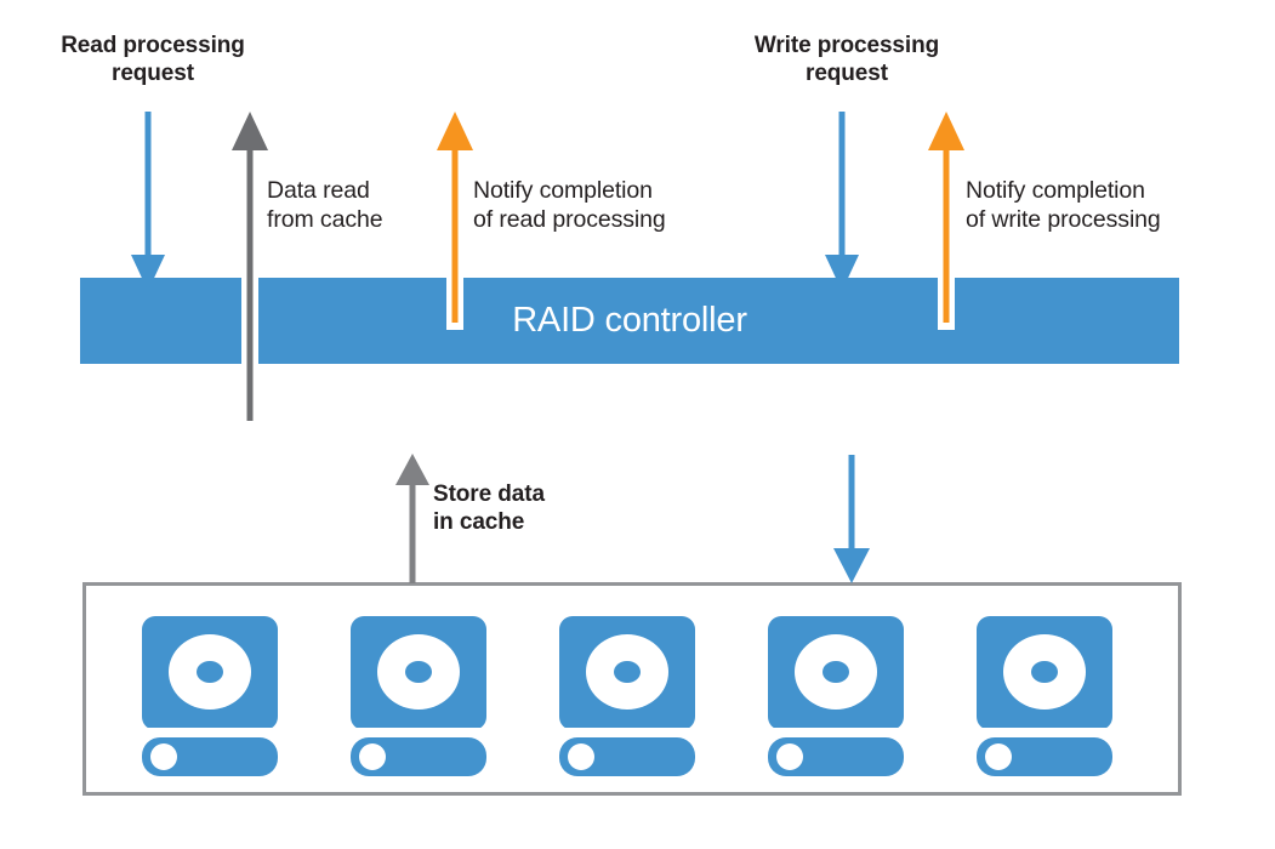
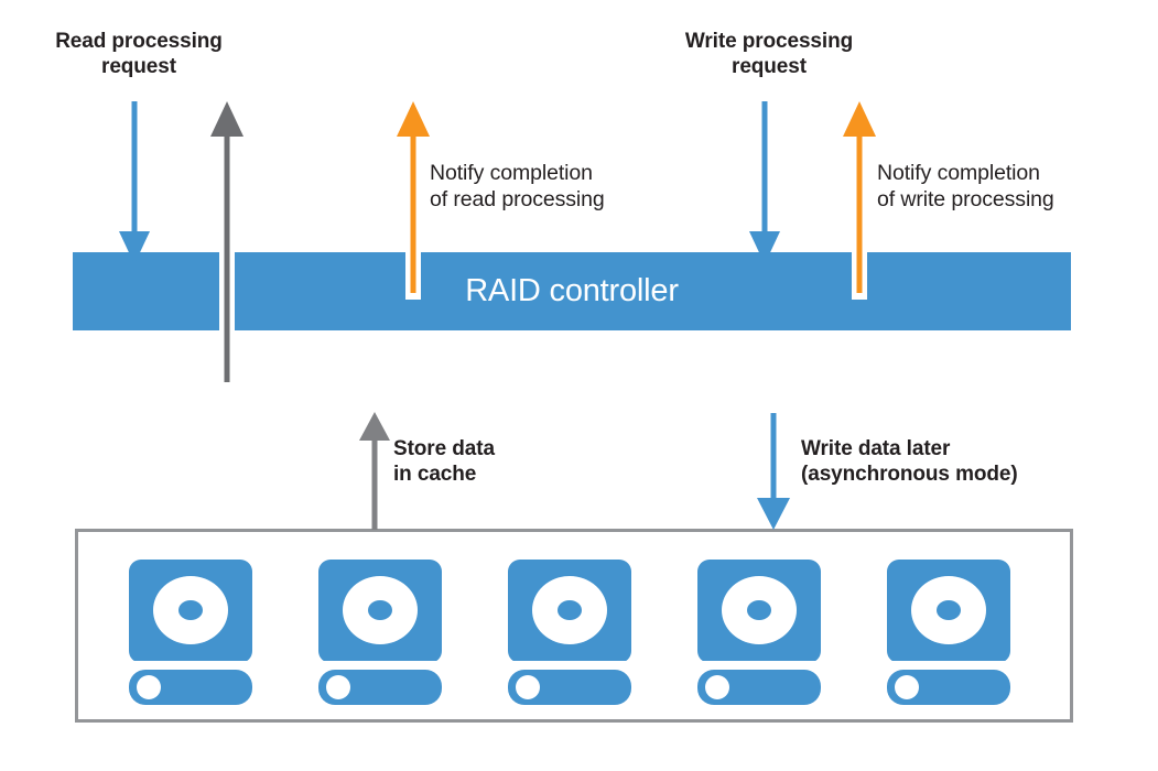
  Read processing
  request
  Write processing
  request
- Data read
- from cache
  Notify completion
  of read processing
  Notify completion
  of write processing
  RAID controller
  Store data
  in cache
+ Write data later
+ (asynchronous mode)
